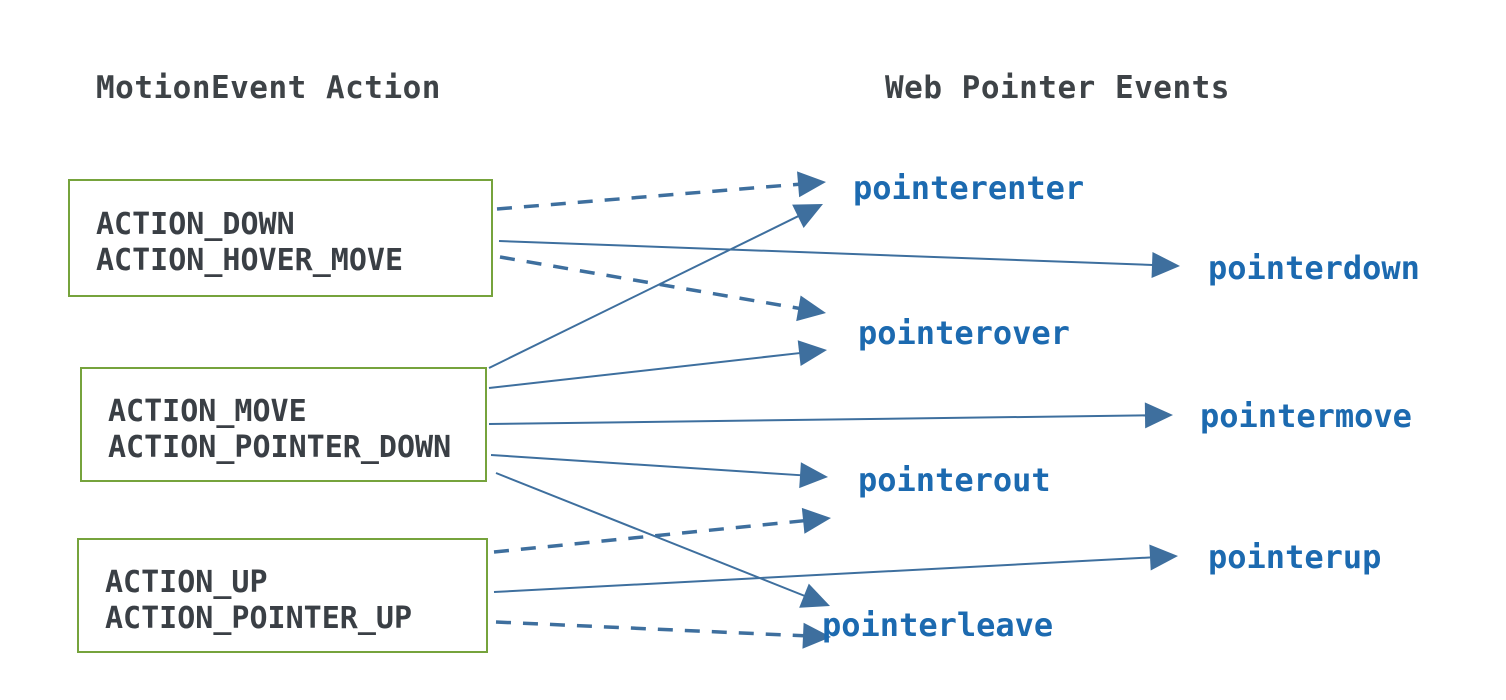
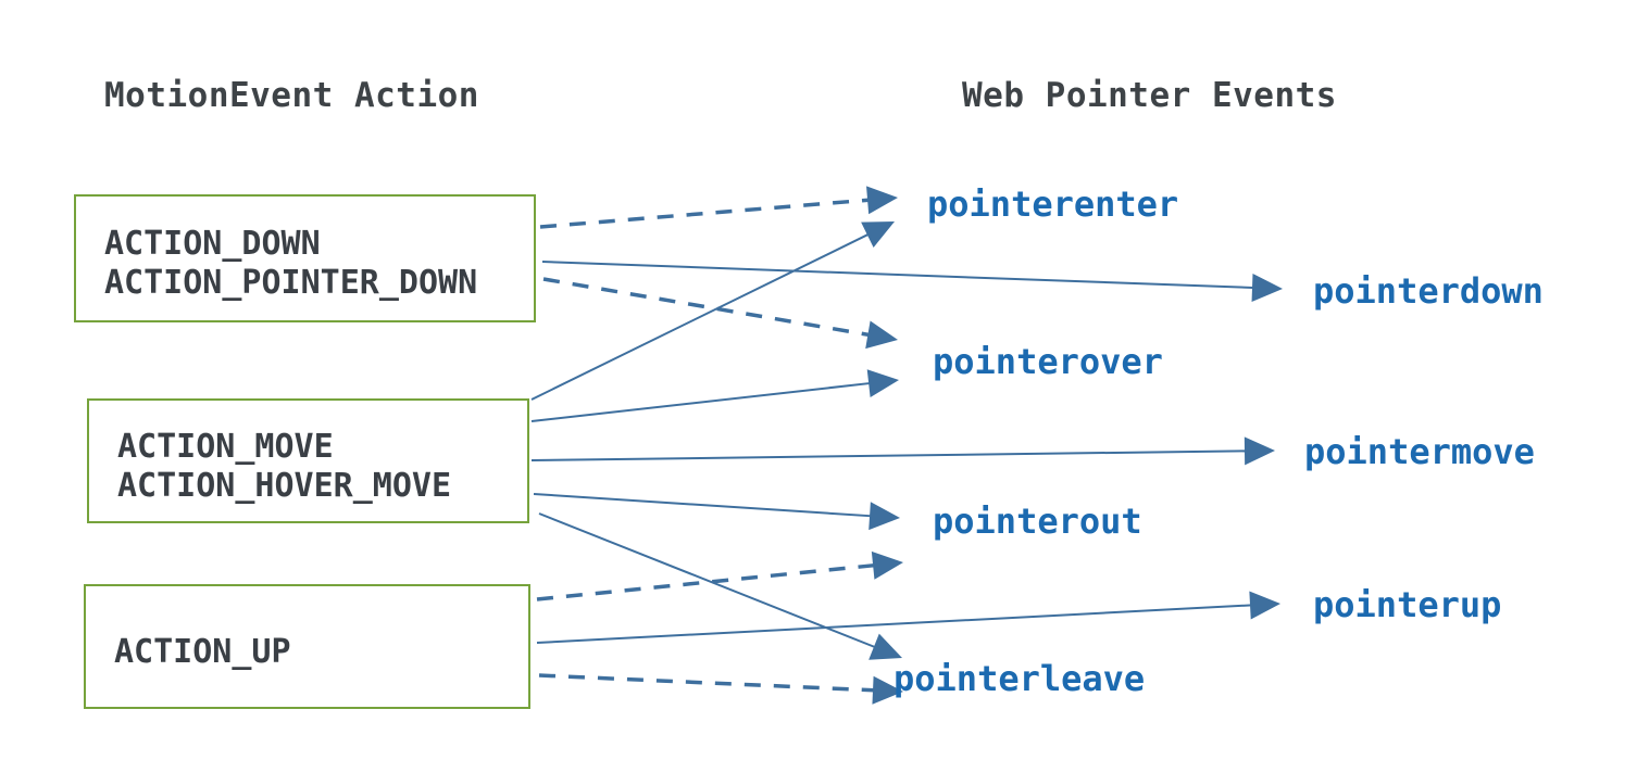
  MotionEvent Action
  Web Pointer Events
  ACTION_DOWN
- ACTION_HOVER_MOVE
+ ACTION_POINTER_DOWN
  ACTION_MOVE
- ACTION_POINTER_DOWN
+ ACTION_HOVER_MOVE
  ACTION_UP
- ACTION_POINTER_UP
  pointerenter
  pointerdown
  pointerover
  pointermove
  pointerout
  pointerup
  pointerleave
